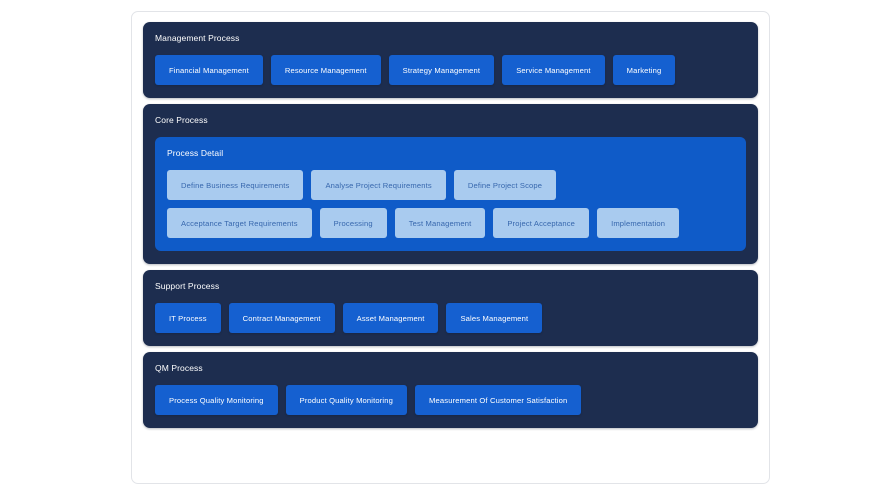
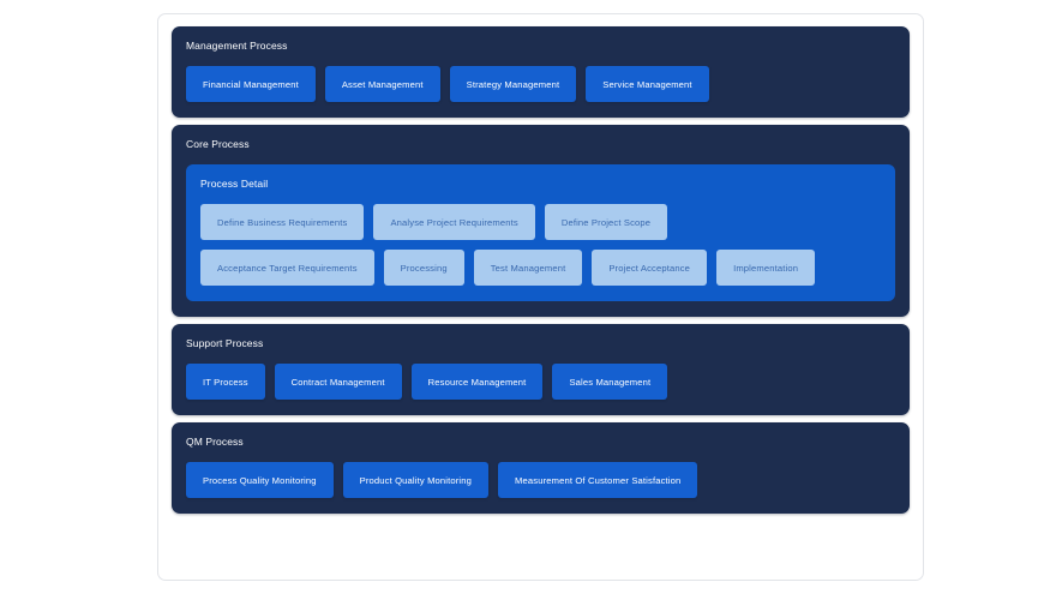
  Management Process
  Financial Management
- Resource Management
+ Asset Management
  Strategy Management
  Service Management
- Marketing
  Core Process
  Process Detail
  Define Business Requirements
  Analyse Project Requirements
  Define Project Scope
  Acceptance Target Requirements
  Processing
  Test Management
  Project Acceptance
  Implementation
  Support Process
  IT Process
  Contract Management
- Asset Management
+ Resource Management
  Sales Management
  QM Process
  Process Quality Monitoring
  Product Quality Monitoring
  Measurement Of Customer Satisfaction
